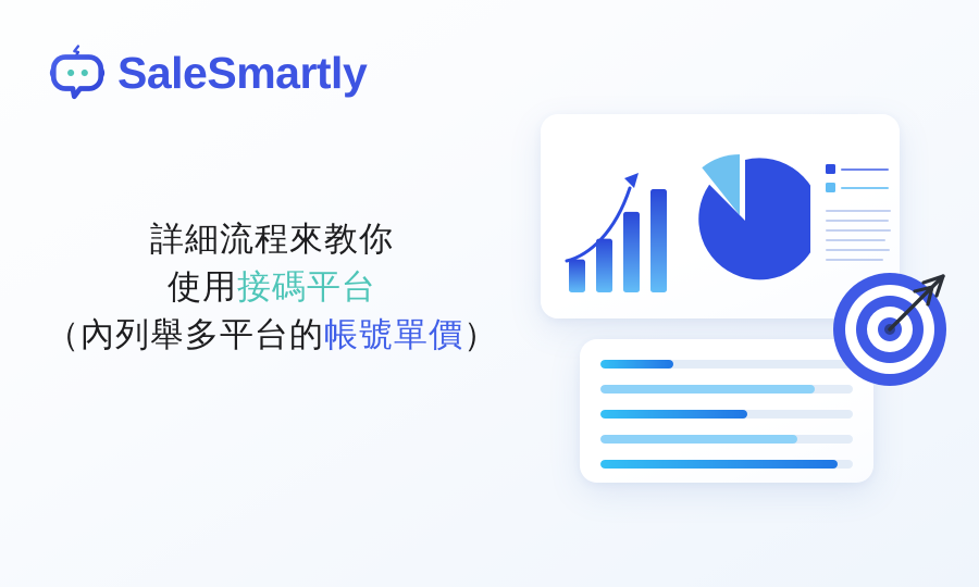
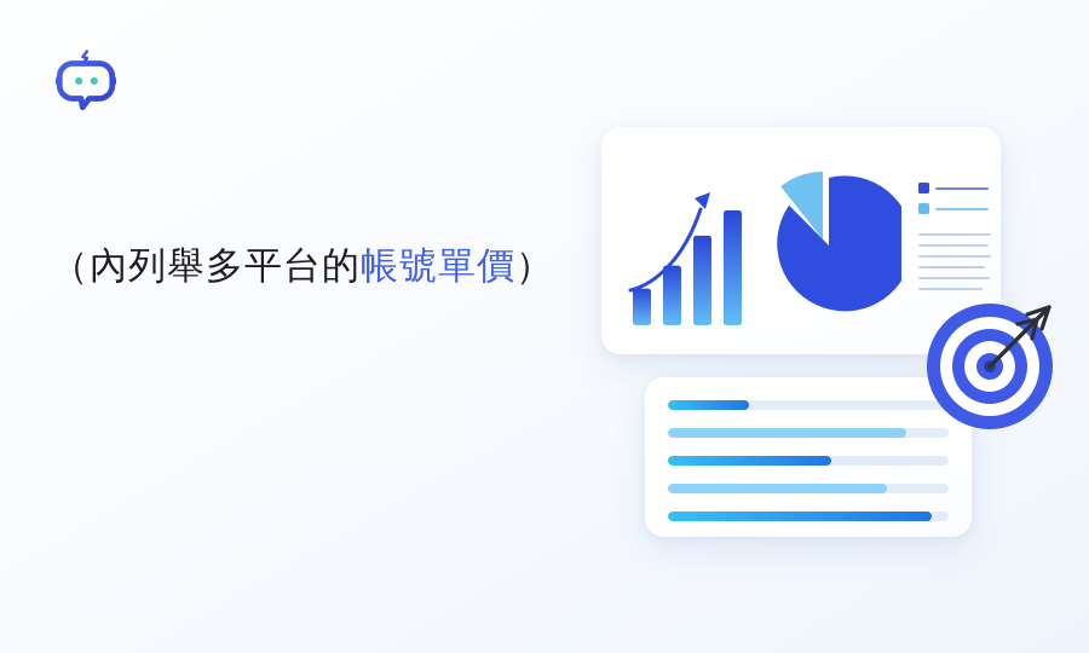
- SaleSmartly
- 詳細流程來教你
- 使用接碼平台
  （內列舉多平台的帳號單價）
